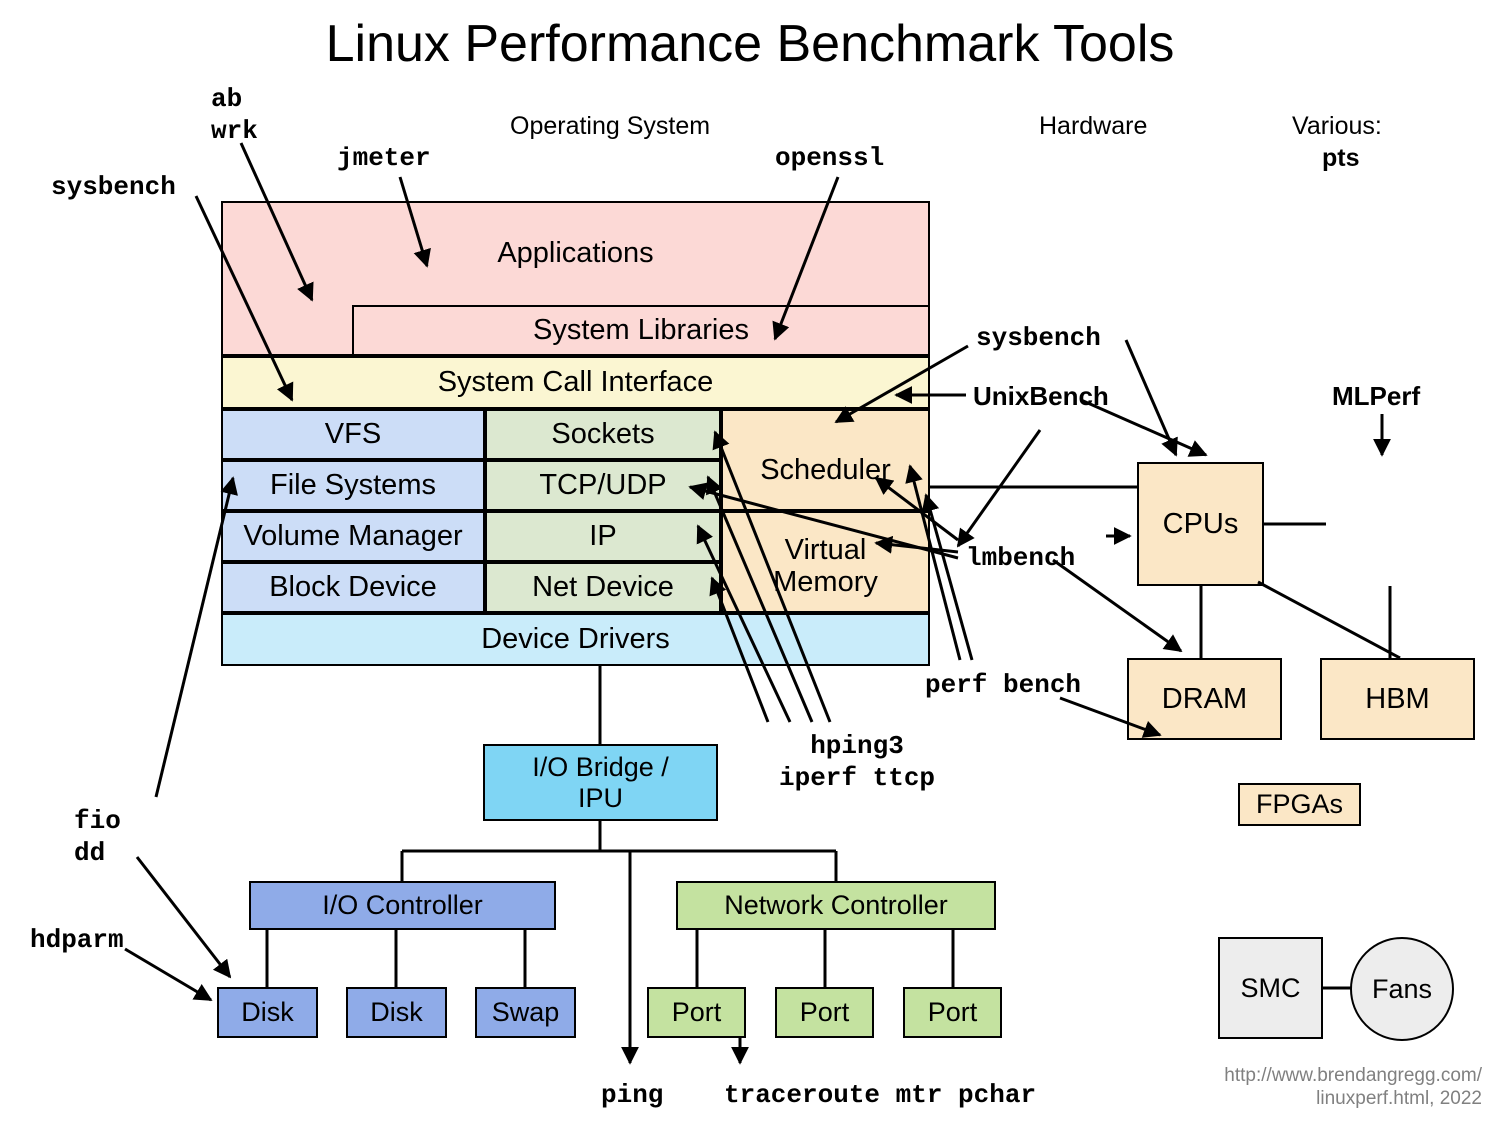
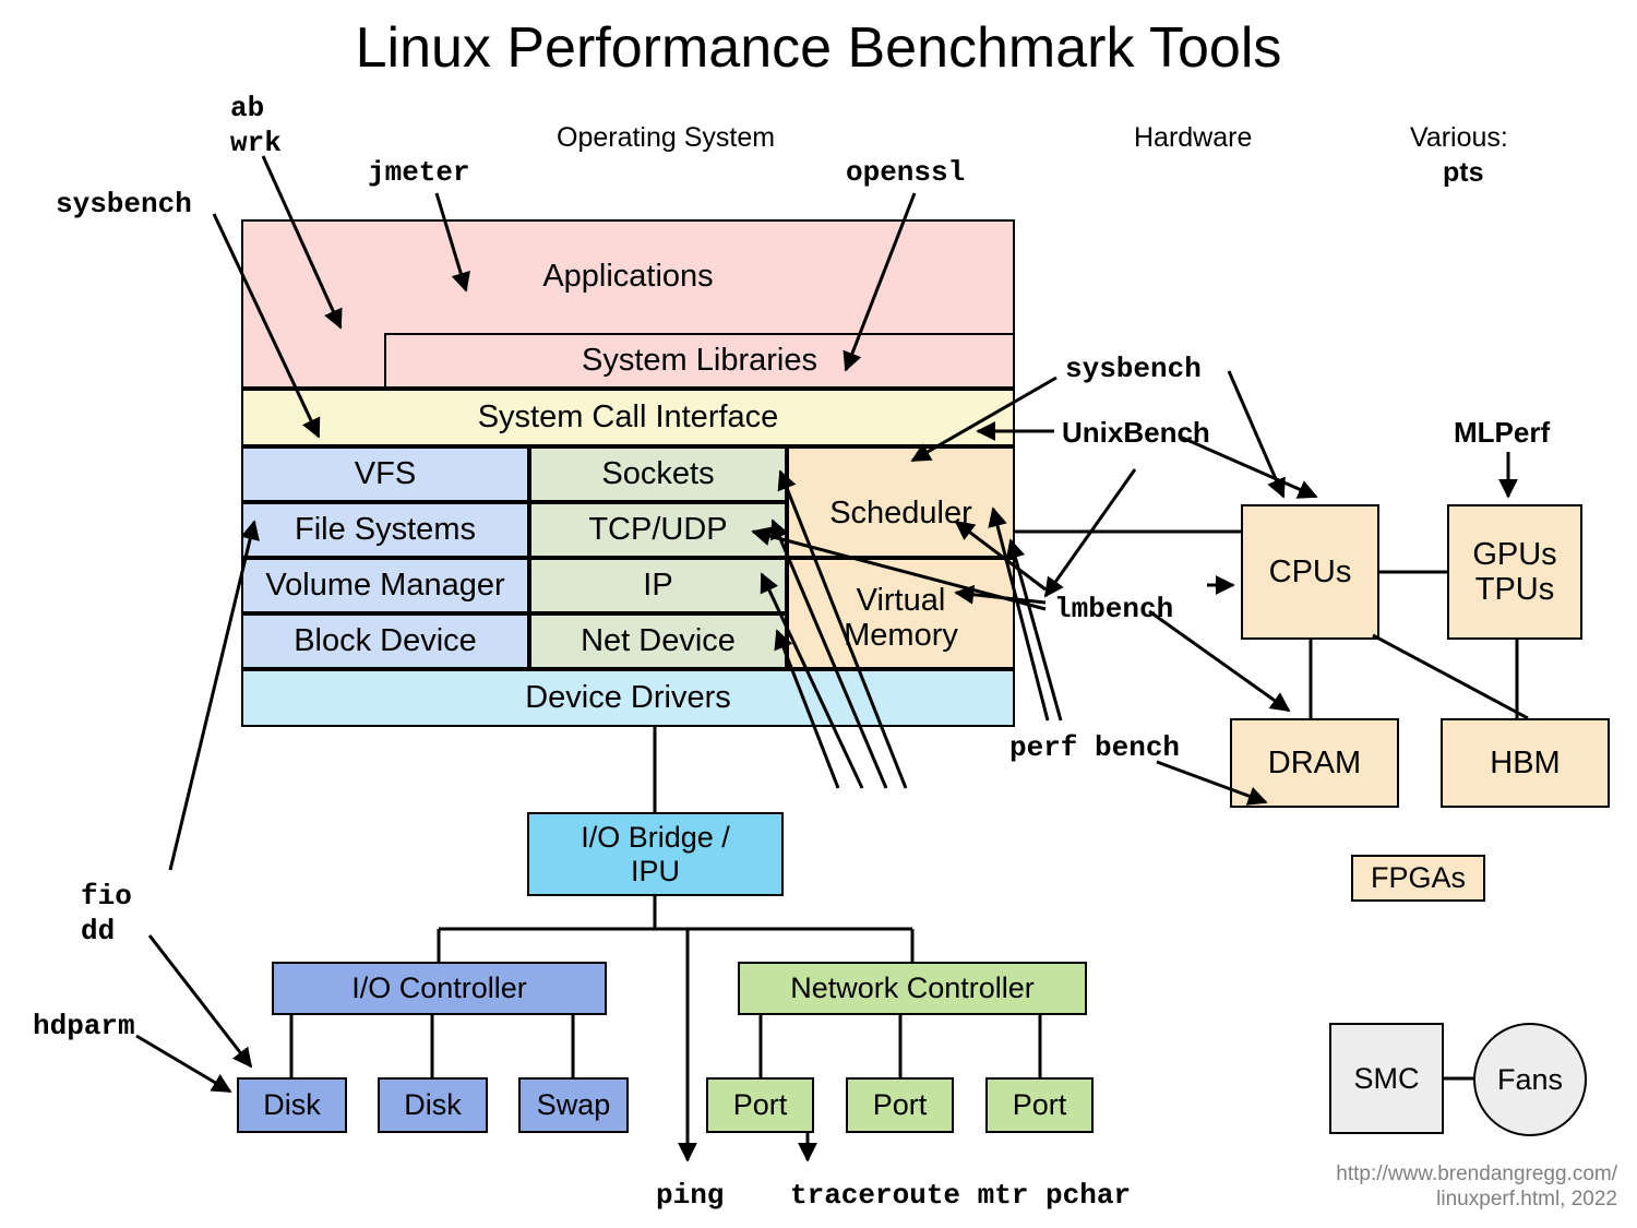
  Linux Performance Benchmark Tools
  Operating System
  Hardware
  Various:
  pts
  Applications
  System Libraries
  System Call Interface
  VFS
  File Systems
  Volume Manager
  Block Device
  Sockets
  TCP/UDP
  IP
  Net Device
  Scheduler
  Virtual
  Memory
  Device Drivers
  I/O Bridge /
  IPU
  I/O Controller
  Network Controller
  Disk
  Disk
  Swap
  Port
  Port
  Port
  CPUs
+ GPUs
+ TPUs
  DRAM
  HBM
  FPGAs
  SMC
  Fans
  ab
  wrk
  jmeter
  openssl
  sysbench
  sysbench
  UnixBench
  MLPerf
  lmbench
  perf bench
- hping3
- iperf ttcp
  fio
  dd
  hdparm
  ping
  traceroute mtr pchar
  http://www.brendangregg.com/
  linuxperf.html, 2022
